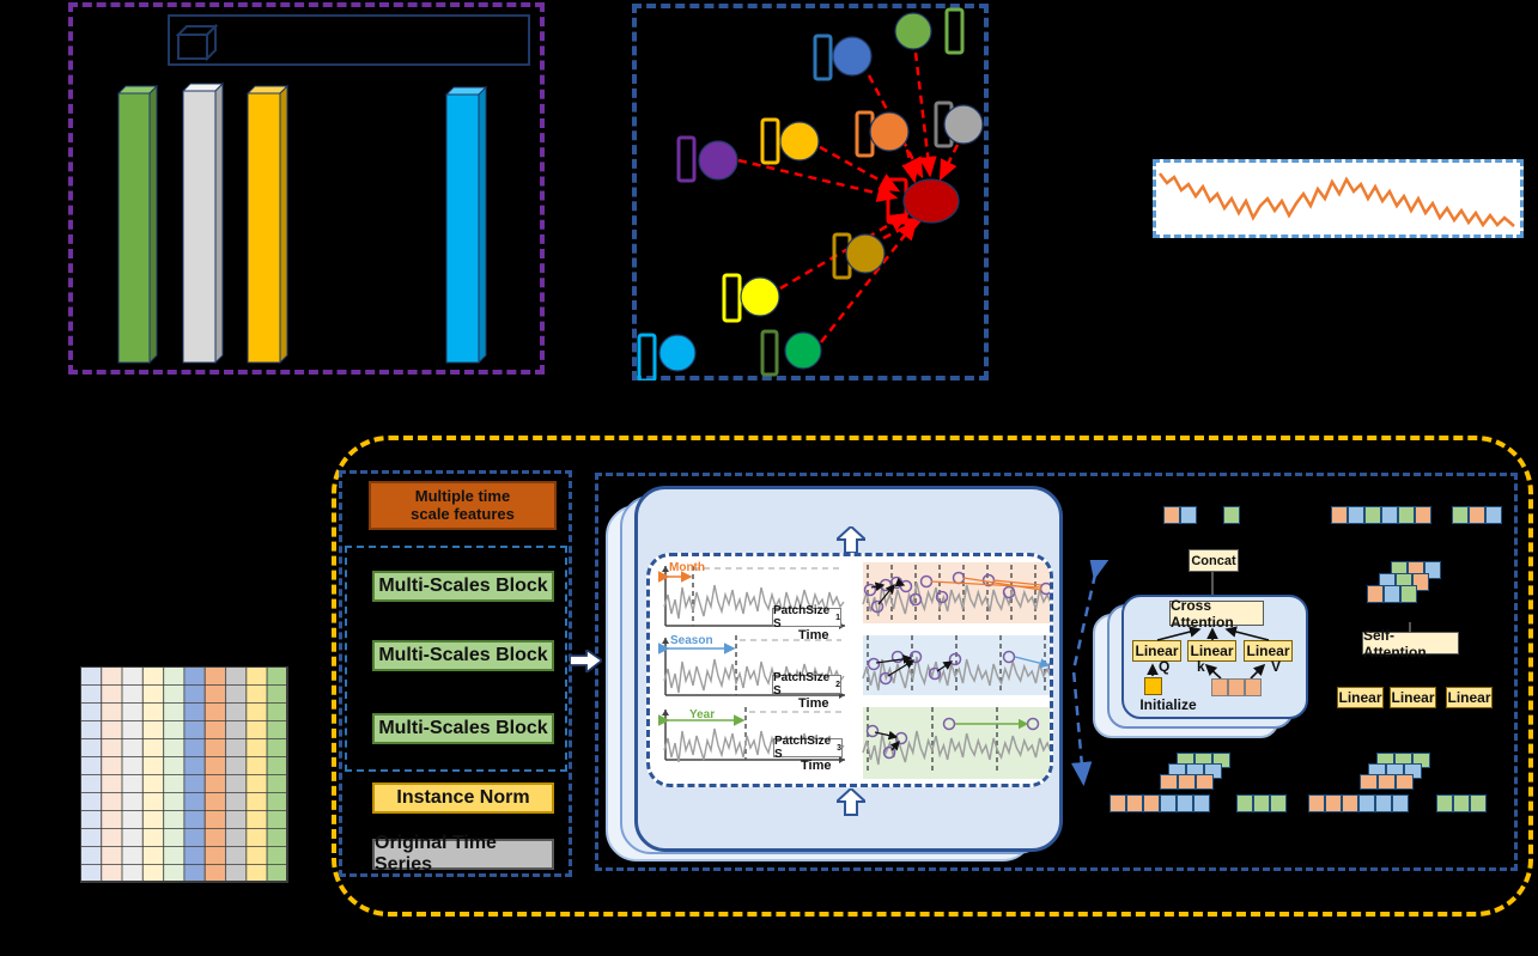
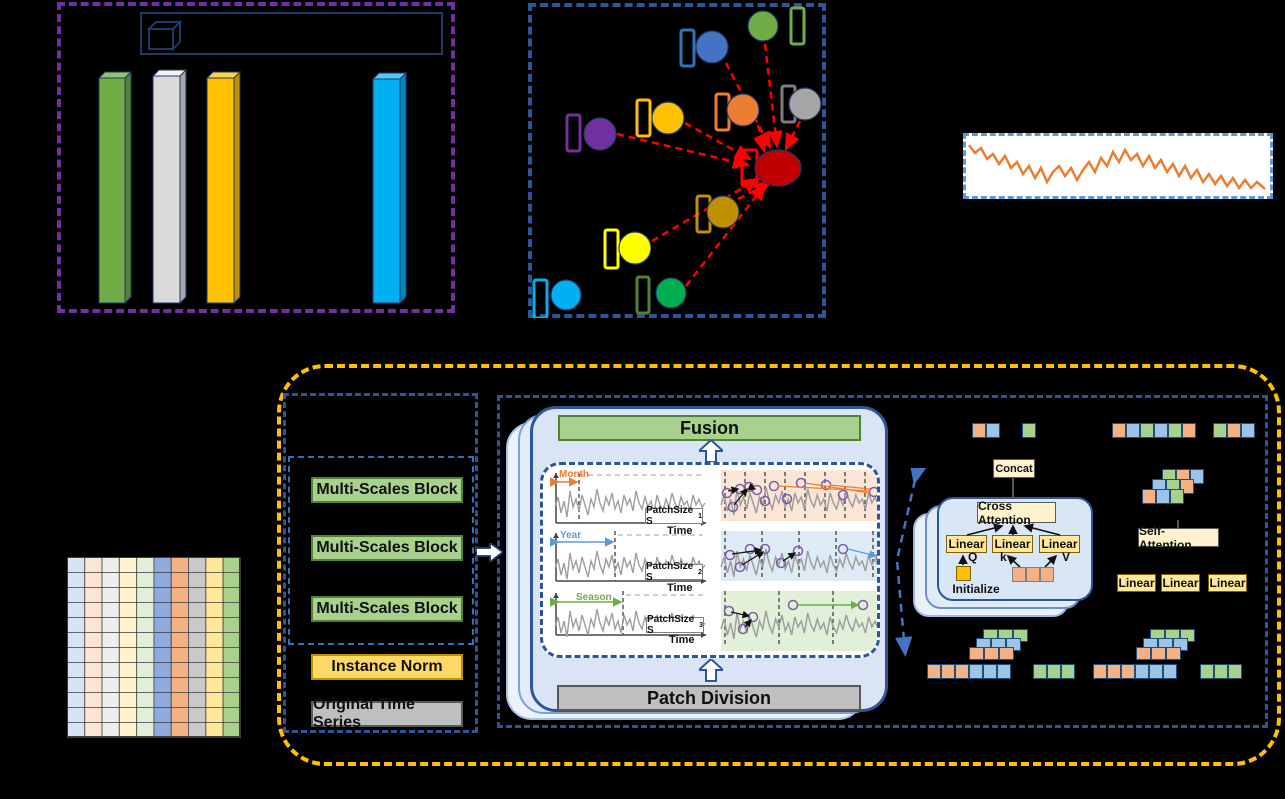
- Multiple time
- scale features
  Multi-Scales Block
  Multi-Scales Block
  Multi-Scales Block
  Instance Norm
  Original Time Series
+ Fusion
  Month
  PatchSize S
  Time
- Season
+ Year
  PatchSize S
  Time
- Year
+ Season
  PatchSize S
  Time
+ Patch Division
  Concat
  Cross Attention
  Linear
  Linear
  Linear
  Q
  k
  V
  Initialize
  Self- Attention
  Linear
  Linear
  Linear
